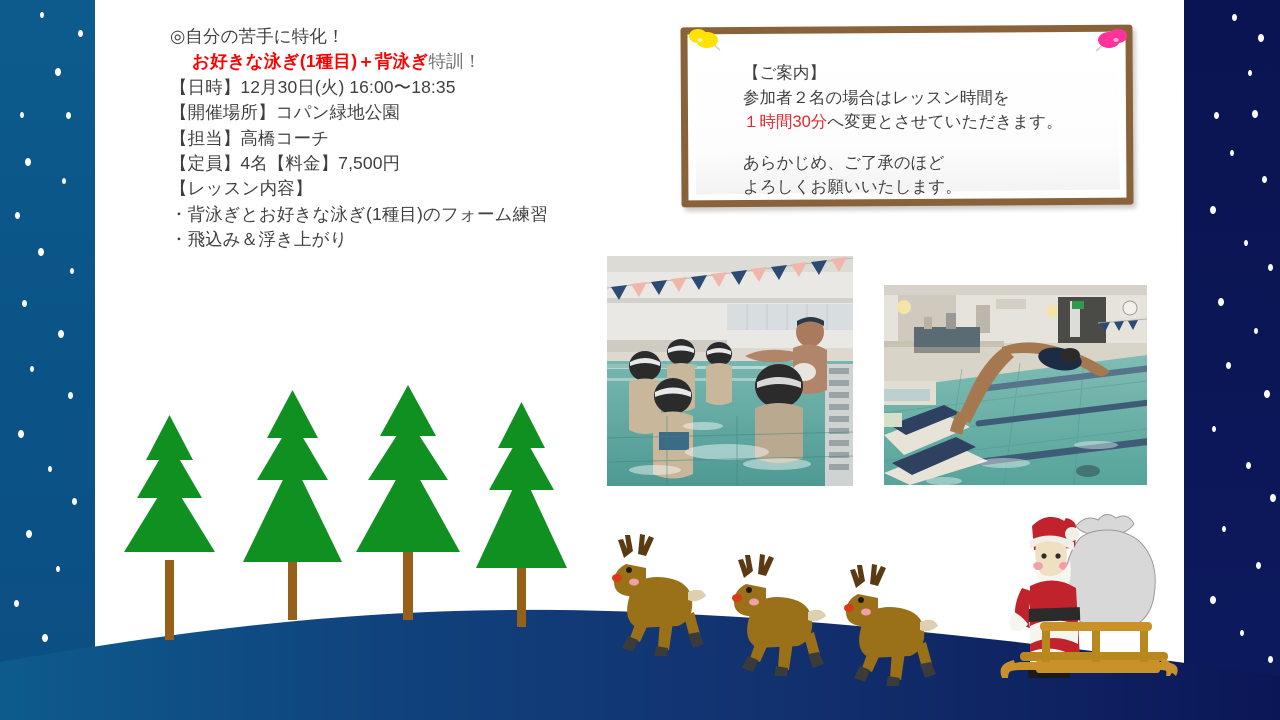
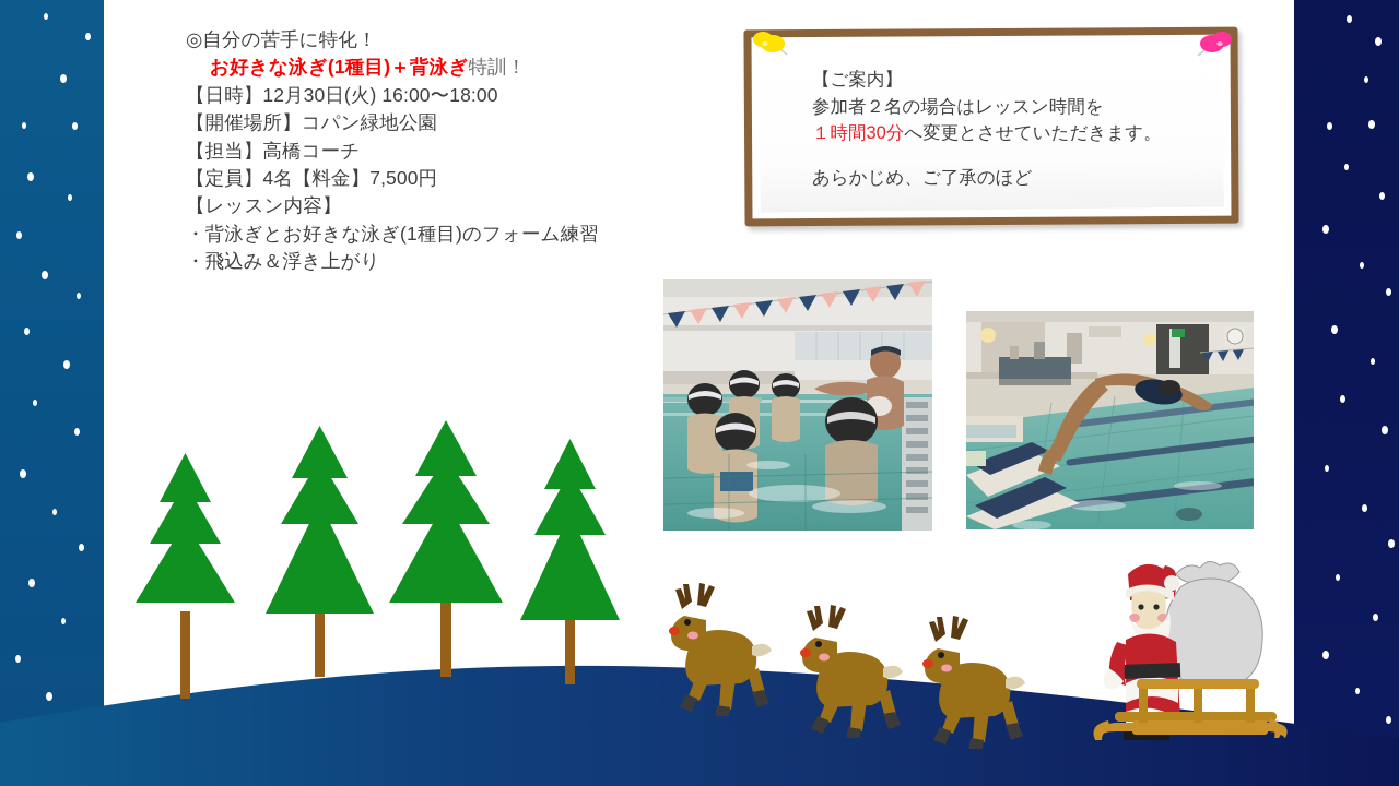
  ◎自分の苦手に特化！
  お好きな泳ぎ(1種目)＋背泳ぎ特訓！
- 【日時】12月30日(火) 16:00〜18:35
+ 【日時】12月30日(火) 16:00〜18:00
  【開催場所】コパン緑地公園
  【担当】高橋コーチ
  【定員】4名【料金】7,500円
  【レッスン内容】
  ・背泳ぎとお好きな泳ぎ(1種目)のフォーム練習
  ・飛込み＆浮き上がり
  【ご案内】
  参加者２名の場合はレッスン時間を
  １時間30分へ変更とさせていただきます。
  あらかじめ、ご了承のほど
- よろしくお願いいたします。
